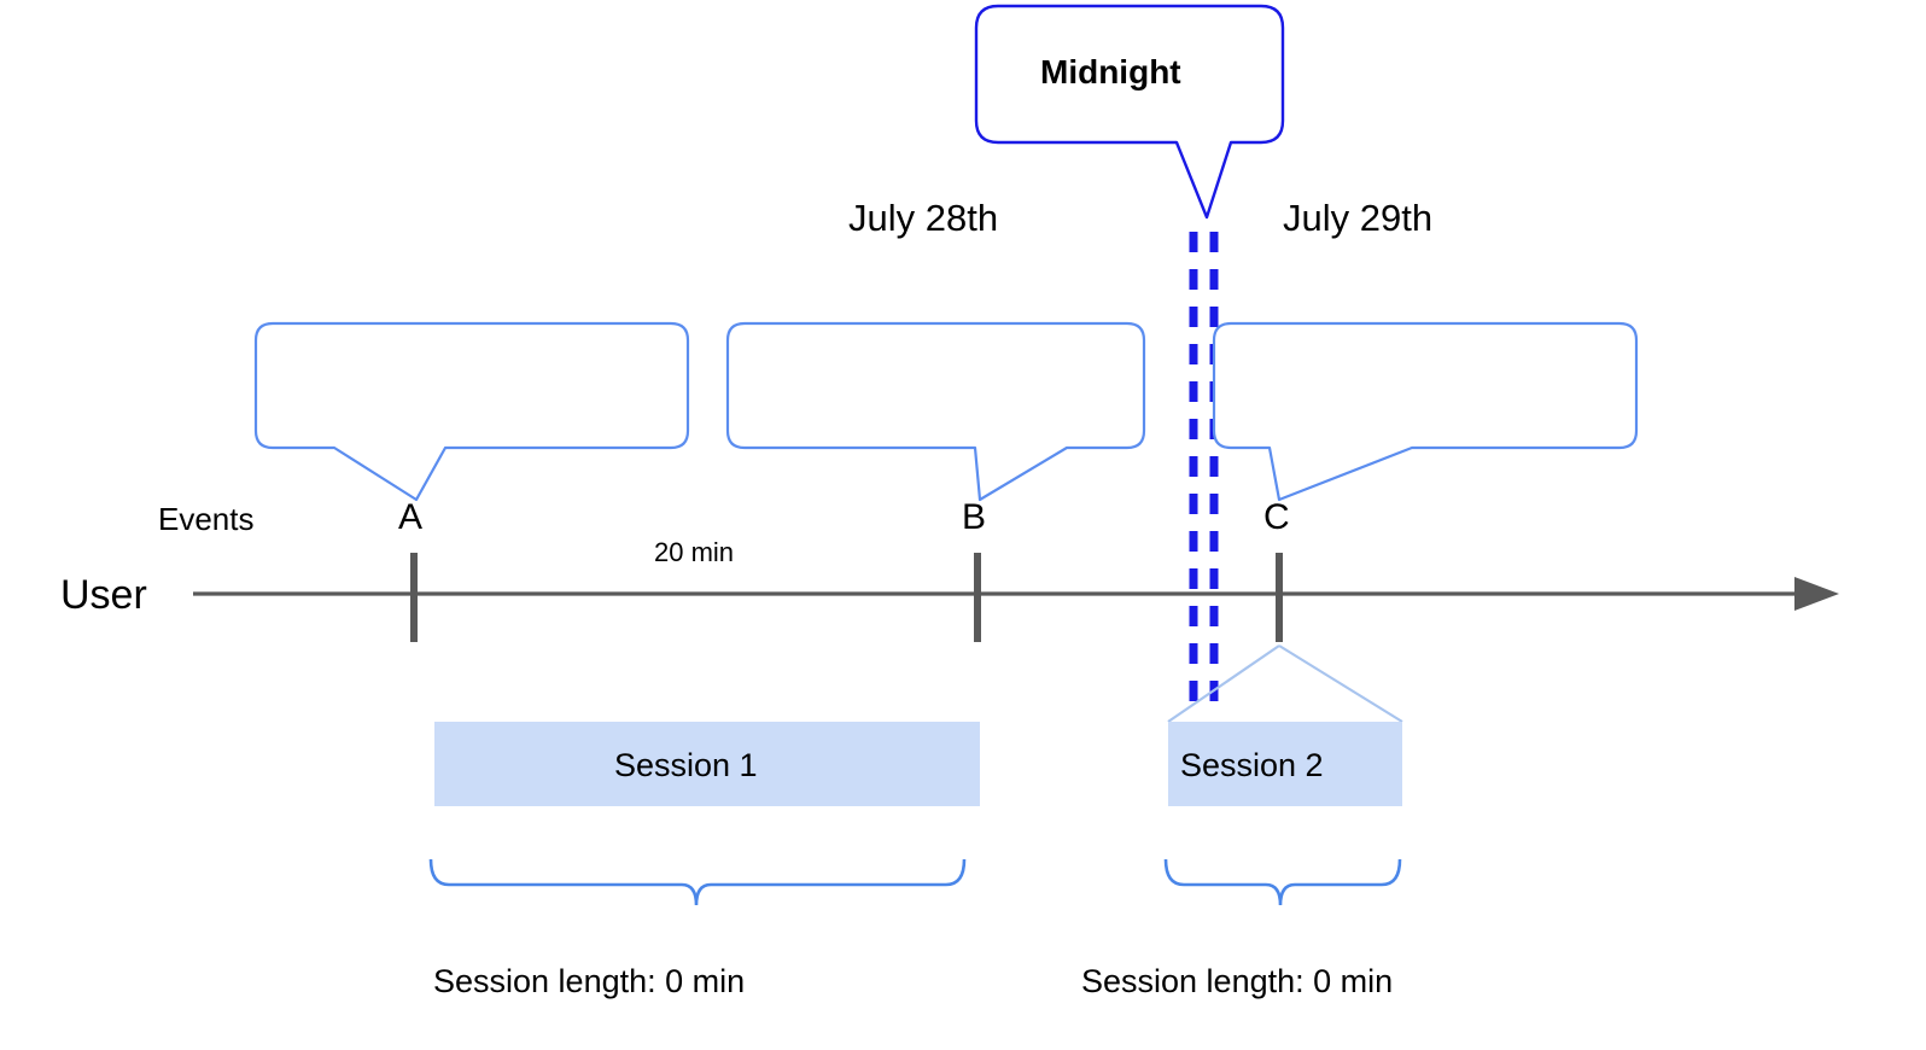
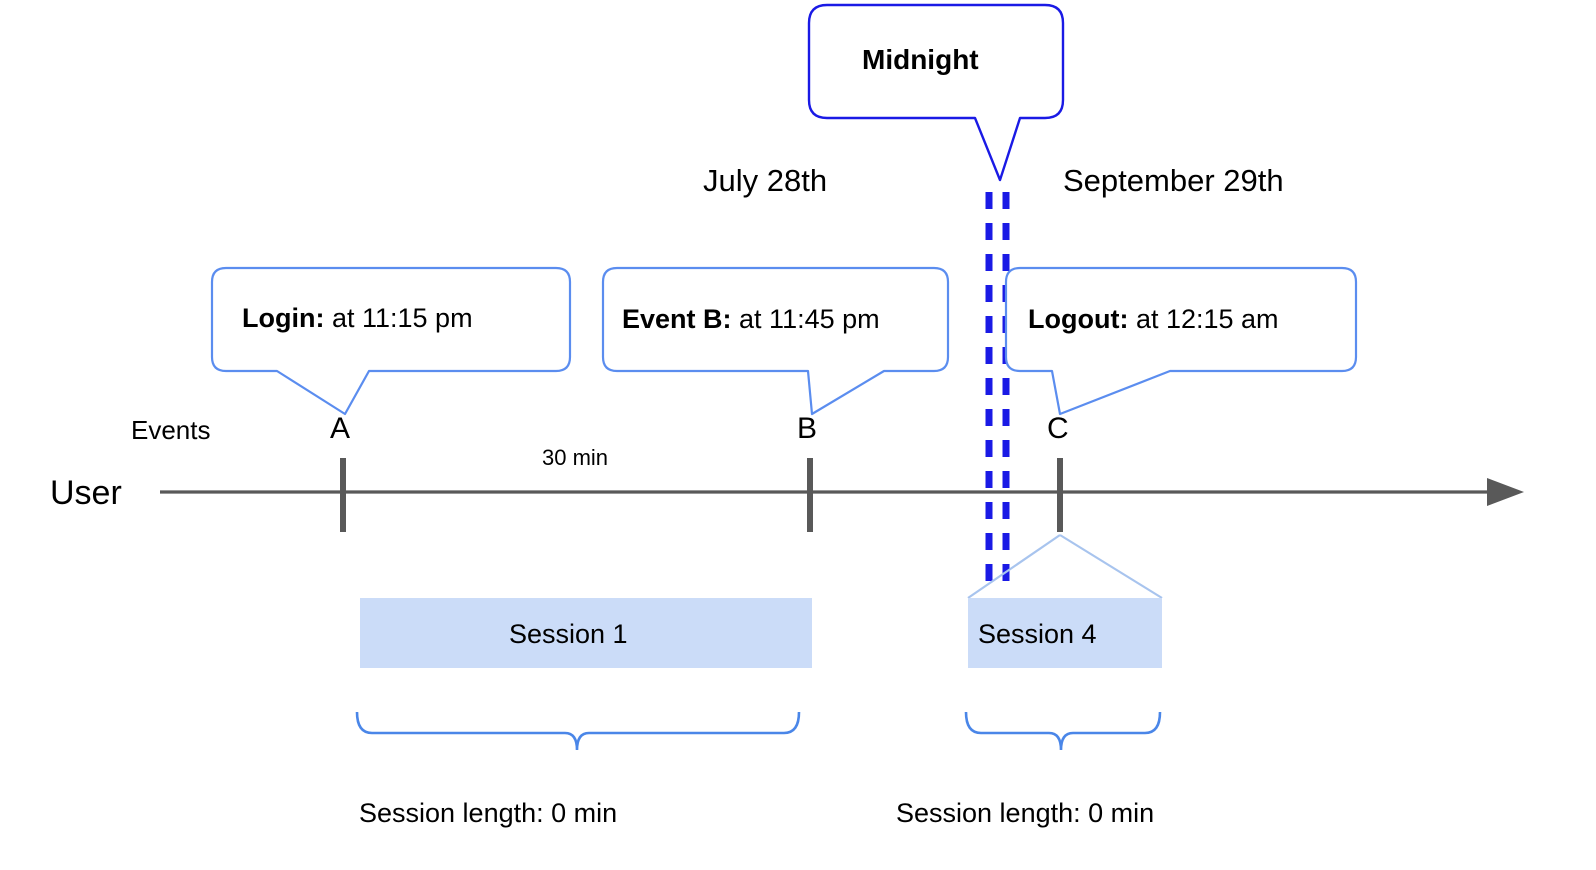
  Midnight
  July 28th
- July 29th
+ September 29th
+ Login: at 11:15 pm
+ Event B: at 11:45 pm
+ Logout: at 12:15 am
  User
  Events
  A
  B
  C
- 20 min
+ 30 min
  Session 1
- Session 2
+ Session 4
  Session length: 0 min
  Session length: 0 min
